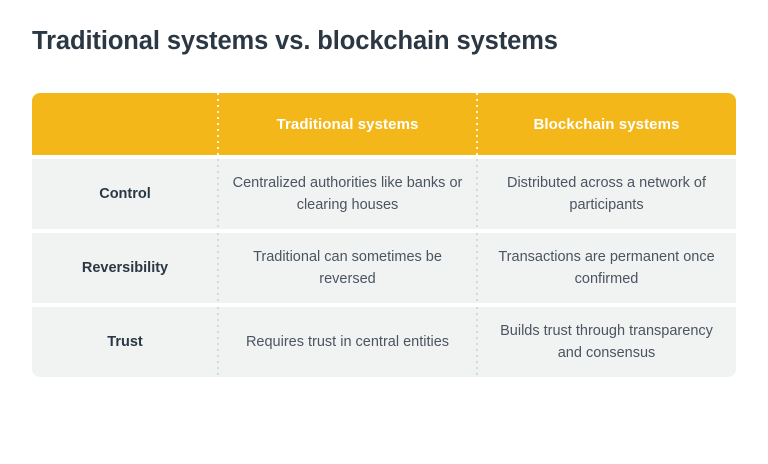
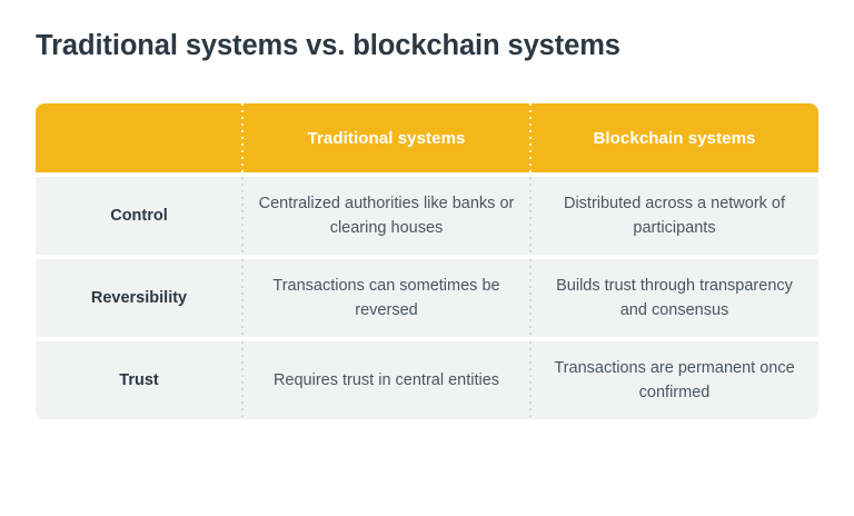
  Traditional systems vs. blockchain systems
  Traditional systems
  Blockchain systems
  Control
  Centralized authorities like banks or clearing houses
  Distributed across a network of participants
  Reversibility
- Traditional can sometimes be reversed
+ Transactions can sometimes be reversed
- Transactions are permanent once confirmed
+ Builds trust through transparency and consensus
  Trust
  Requires trust in central entities
- Builds trust through transparency and consensus
+ Transactions are permanent once confirmed
